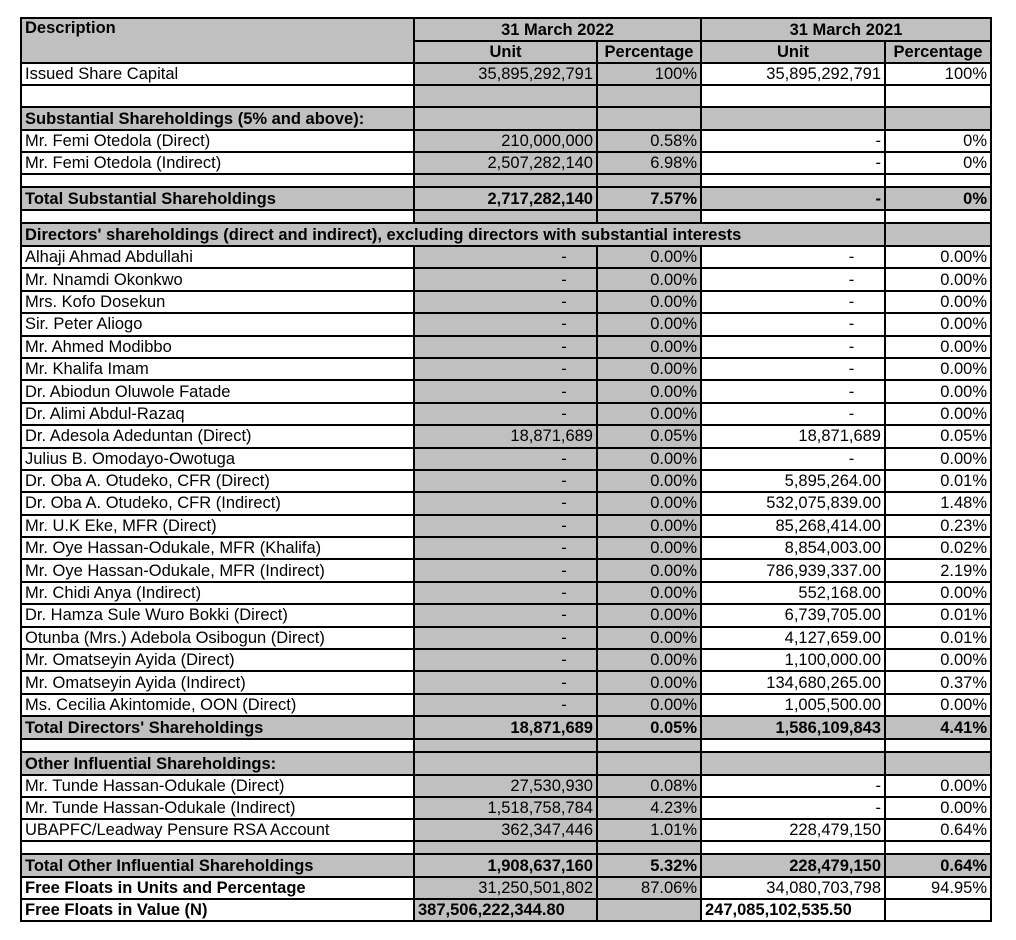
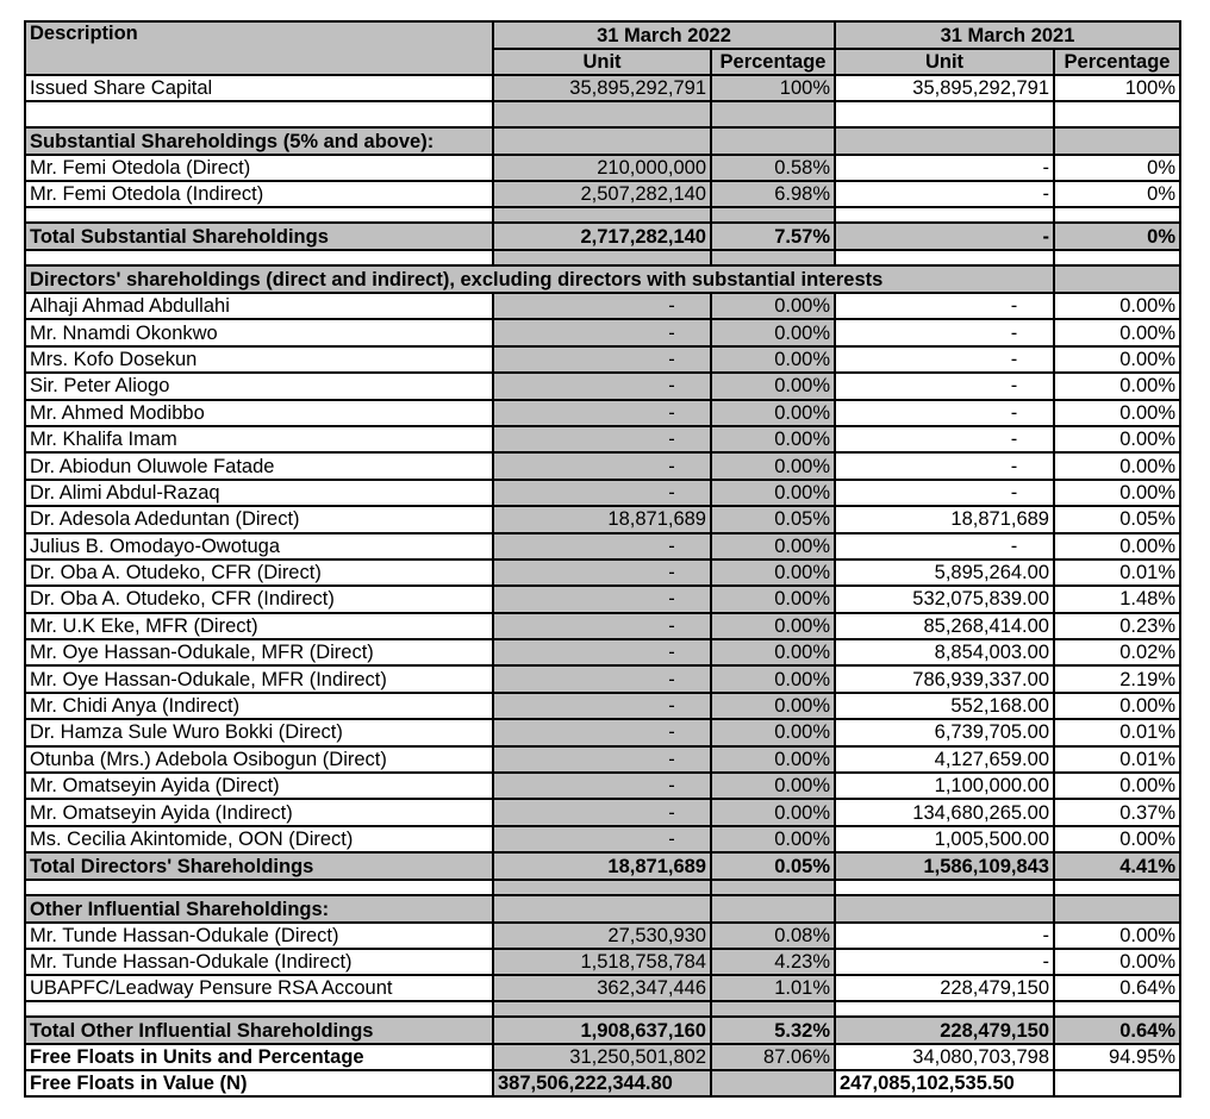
  Description	31 March 2022	31 March 2021
  Unit	Percentage	Unit	Percentage
  Issued Share Capital	35,895,292,791	100%	35,895,292,791	100%
  Substantial Shareholdings (5% and above):
  Mr. Femi Otedola (Direct)	210,000,000	0.58%	-	0%
  Mr. Femi Otedola (Indirect)	2,507,282,140	6.98%	-	0%
  Total Substantial Shareholdings	2,717,282,140	7.57%	-	0%
  Directors' shareholdings (direct and indirect), excluding directors with substantial interests
  Alhaji Ahmad Abdullahi	-	0.00%	-	0.00%
  Mr. Nnamdi Okonkwo	-	0.00%	-	0.00%
  Mrs. Kofo Dosekun	-	0.00%	-	0.00%
  Sir. Peter Aliogo	-	0.00%	-	0.00%
  Mr. Ahmed Modibbo	-	0.00%	-	0.00%
  Mr. Khalifa Imam	-	0.00%	-	0.00%
  Dr. Abiodun Oluwole Fatade	-	0.00%	-	0.00%
  Dr. Alimi Abdul-Razaq	-	0.00%	-	0.00%
  Dr. Adesola Adeduntan (Direct)	18,871,689	0.05%	18,871,689	0.05%
  Julius B. Omodayo-Owotuga	-	0.00%	-	0.00%
  Dr. Oba A. Otudeko, CFR (Direct)	-	0.00%	5,895,264.00	0.01%
  Dr. Oba A. Otudeko, CFR (Indirect)	-	0.00%	532,075,839.00	1.48%
  Mr. U.K Eke, MFR (Direct)	-	0.00%	85,268,414.00	0.23%
- Mr. Oye Hassan-Odukale, MFR (Khalifa)	-	0.00%	8,854,003.00	0.02%
+ Mr. Oye Hassan-Odukale, MFR (Direct)	-	0.00%	8,854,003.00	0.02%
  Mr. Oye Hassan-Odukale, MFR (Indirect)	-	0.00%	786,939,337.00	2.19%
  Mr. Chidi Anya (Indirect)	-	0.00%	552,168.00	0.00%
  Dr. Hamza Sule Wuro Bokki (Direct)	-	0.00%	6,739,705.00	0.01%
  Otunba (Mrs.) Adebola Osibogun (Direct)	-	0.00%	4,127,659.00	0.01%
  Mr. Omatseyin Ayida (Direct)	-	0.00%	1,100,000.00	0.00%
  Mr. Omatseyin Ayida (Indirect)	-	0.00%	134,680,265.00	0.37%
  Ms. Cecilia Akintomide, OON (Direct)	-	0.00%	1,005,500.00	0.00%
  Total Directors' Shareholdings	18,871,689	0.05%	1,586,109,843	4.41%
  Other Influential Shareholdings:
  Mr. Tunde Hassan-Odukale (Direct)	27,530,930	0.08%	-	0.00%
  Mr. Tunde Hassan-Odukale (Indirect)	1,518,758,784	4.23%	-	0.00%
  UBAPFC/Leadway Pensure RSA Account	362,347,446	1.01%	228,479,150	0.64%
  Total Other Influential Shareholdings	1,908,637,160	5.32%	228,479,150	0.64%
  Free Floats in Units and Percentage	31,250,501,802	87.06%	34,080,703,798	94.95%
  Free Floats in Value (N)	387,506,222,344.80		247,085,102,535.50
